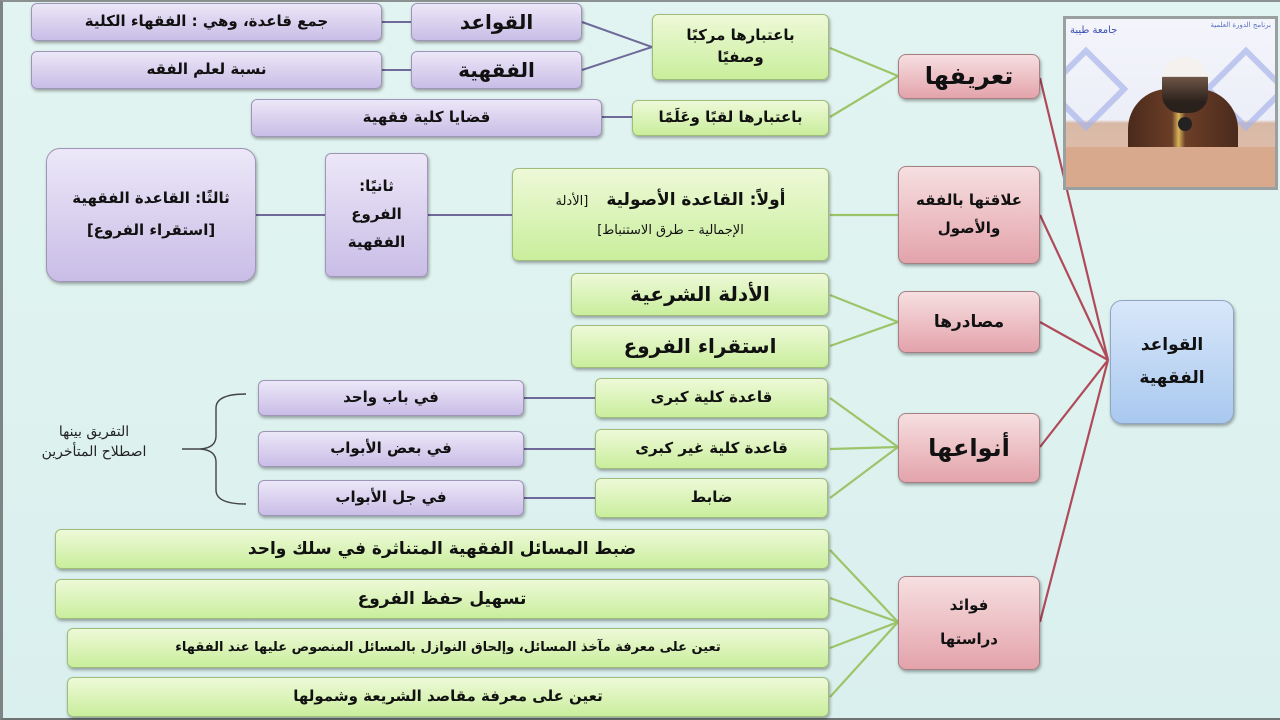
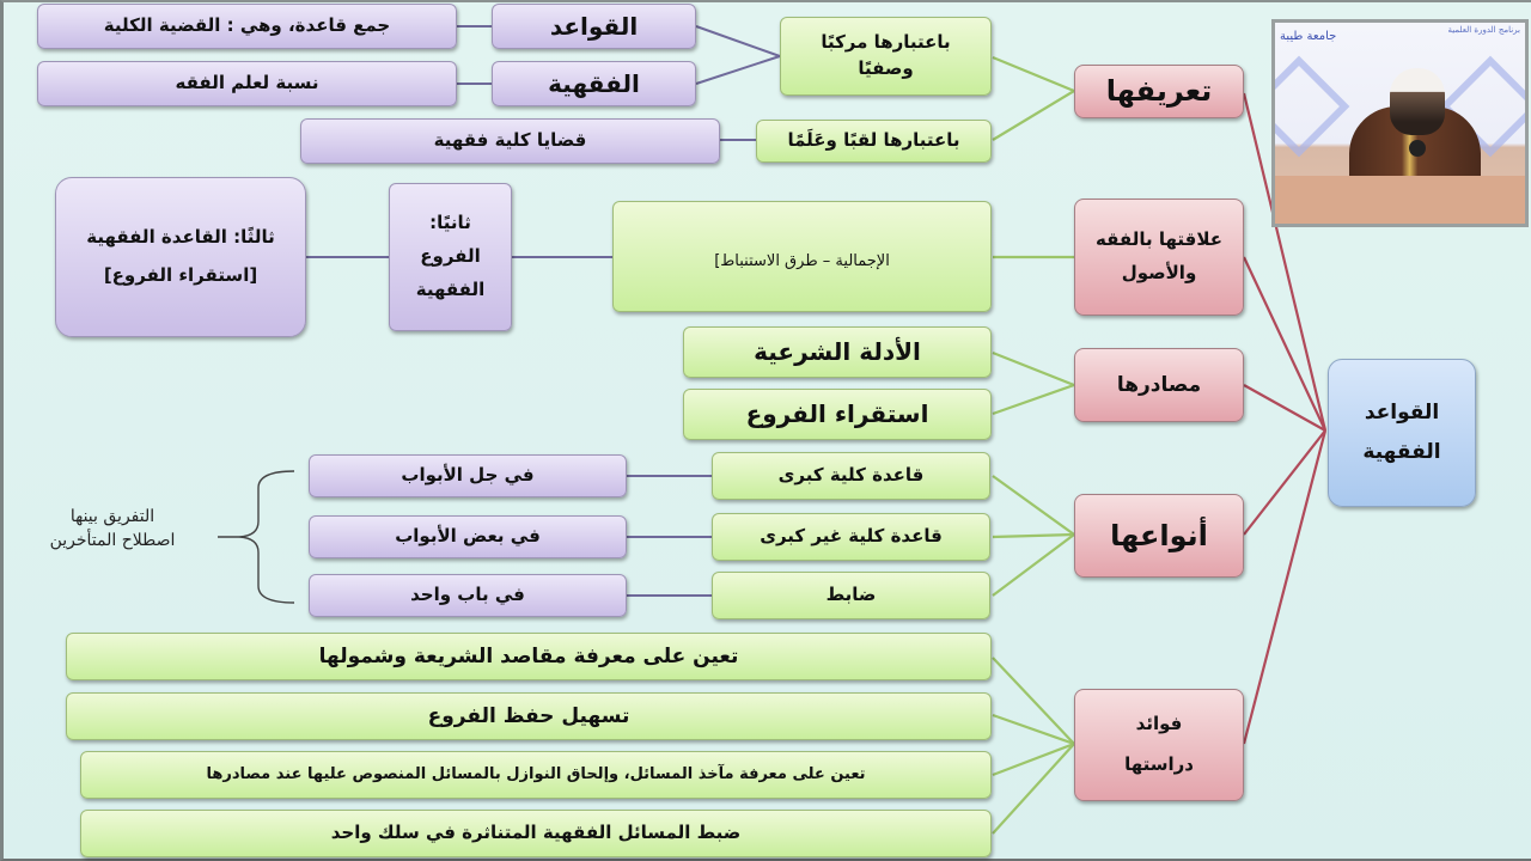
  القواعد
  الفقهية
  تعريفها
  باعتبارها مركبًا
  وصفيًا
  باعتبارها لقبًا وعَلَمًا
  القواعد
  الفقهية
- جمع قاعدة، وهي : الفقهاء الكلية
+ جمع قاعدة، وهي : القضية الكلية
  نسبة لعلم الفقه
  قضايا كلية فقهية
  علاقتها بالفقه
  والأصول
- أولاً: القاعدة الأصولية
- [الأدلة
  الإجمالية – طرق الاستنباط]
  ثانيًا:
  الفروع
  الفقهية
  ثالثًا: القاعدة الفقهية
  [استقراء الفروع]
  مصادرها
  الأدلة الشرعية
  استقراء الفروع
  أنواعها
  قاعدة كلية كبرى
  قاعدة كلية غير كبرى
  ضابط
- في باب واحد
+ في جل الأبواب
  في بعض الأبواب
- في جل الأبواب
+ في باب واحد
  التفريق بينها
  اصطلاح المتأخرين
  فوائد
  دراستها
- ضبط المسائل الفقهية المتناثرة في سلك واحد
+ تعين على معرفة مقاصد الشريعة وشمولها
  تسهيل حفظ الفروع
- تعين على معرفة مآخذ المسائل، وإلحاق النوازل بالمسائل المنصوص عليها عند الفقهاء
+ تعين على معرفة مآخذ المسائل، وإلحاق النوازل بالمسائل المنصوص عليها عند مصادرها
- تعين على معرفة مقاصد الشريعة وشمولها
+ ضبط المسائل الفقهية المتناثرة في سلك واحد
  برنامج الدورة العلمية
  جامعة طيبة
